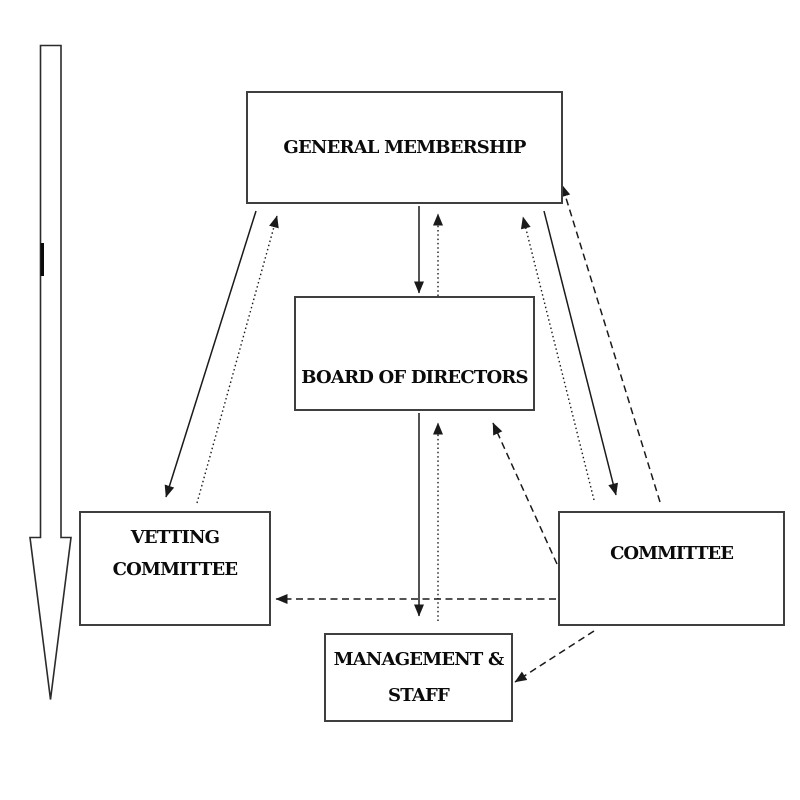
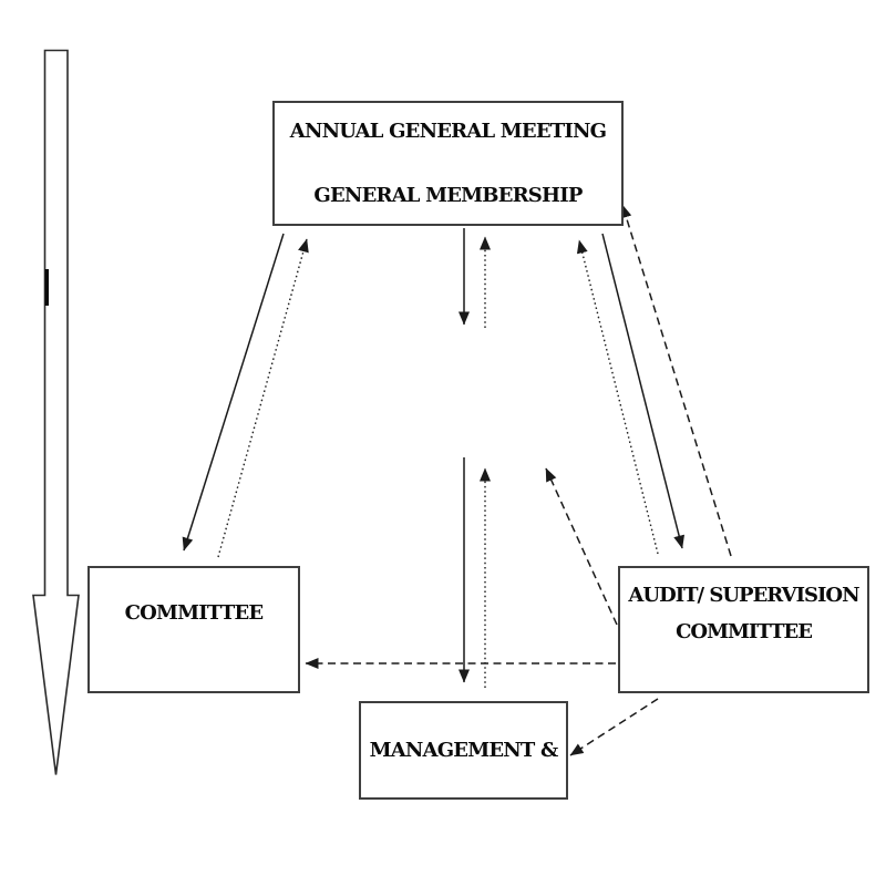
+ ANNUAL GENERAL MEETING
  GENERAL MEMBERSHIP
- BOARD OF DIRECTORS
- VETTING
  COMMITTEE
+ AUDIT/ SUPERVISION
  COMMITTEE
  MANAGEMENT &
- STAFF
